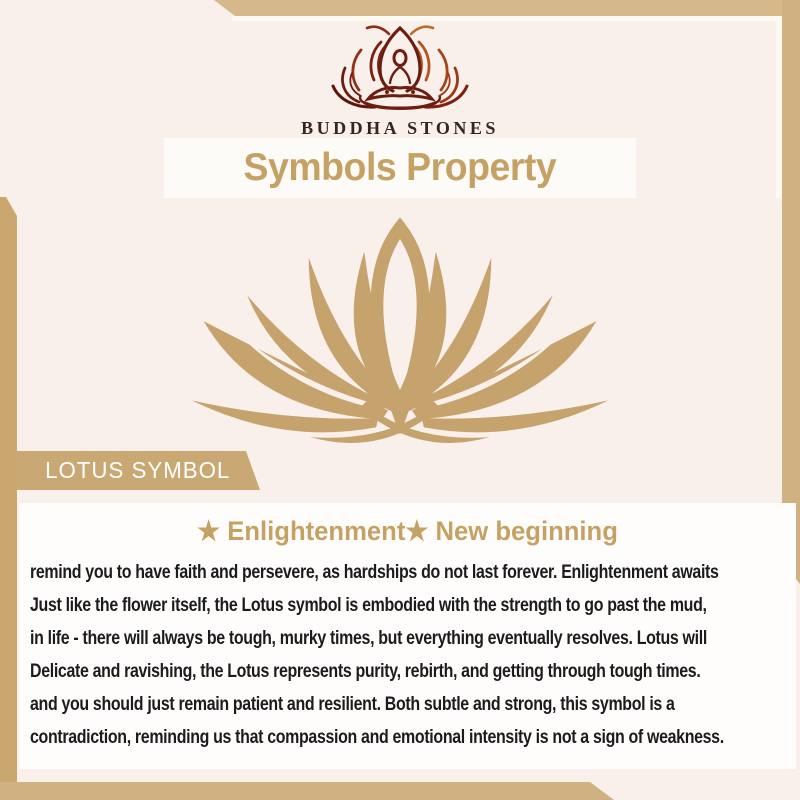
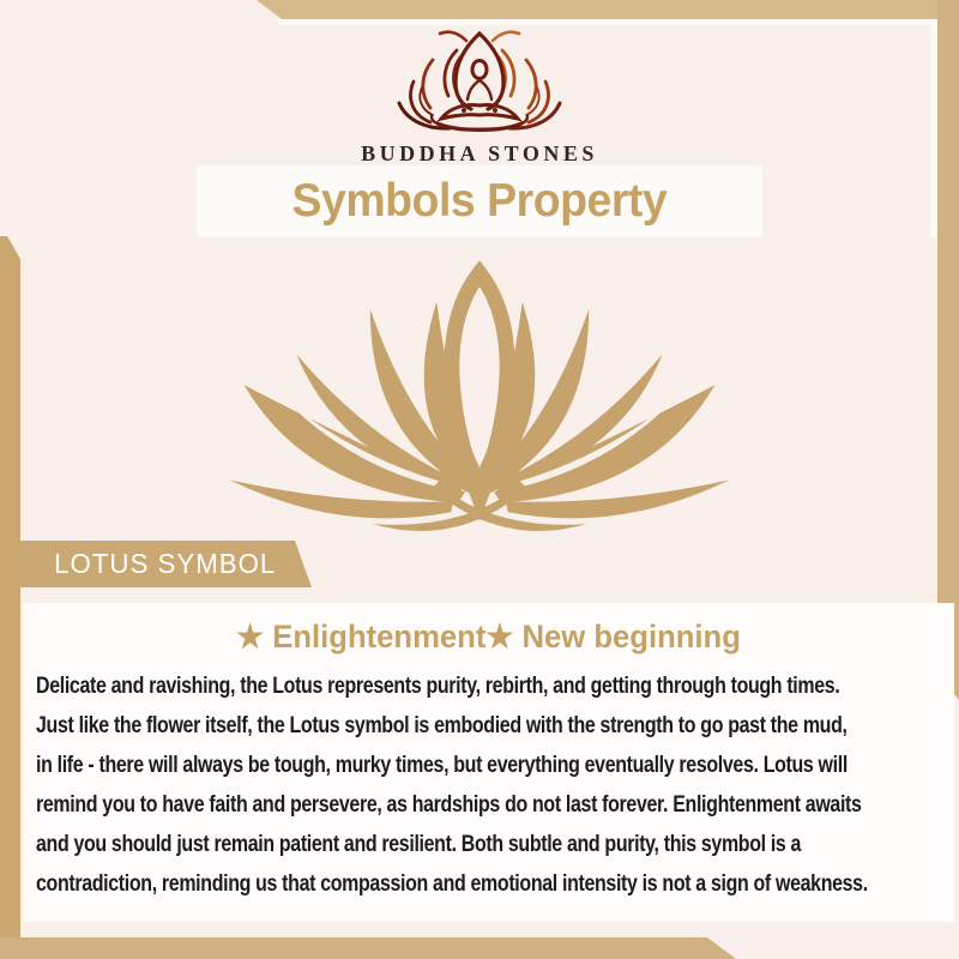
  BUDDHA STONES
  Symbols Property
  LOTUS SYMBOL
  ★ Enlightenment★ New beginning
- remind you to have faith and persevere, as hardships do not last forever. Enlightenment awaits
+ Delicate and ravishing, the Lotus represents purity, rebirth, and getting through tough times.
  Just like the flower itself, the Lotus symbol is embodied with the strength to go past the mud,
  in life - there will always be tough, murky times, but everything eventually resolves. Lotus will
- Delicate and ravishing, the Lotus represents purity, rebirth, and getting through tough times.
+ remind you to have faith and persevere, as hardships do not last forever. Enlightenment awaits
- and you should just remain patient and resilient. Both subtle and strong, this symbol is a
+ and you should just remain patient and resilient. Both subtle and purity, this symbol is a
  contradiction, reminding us that compassion and emotional intensity is not a sign of weakness.
